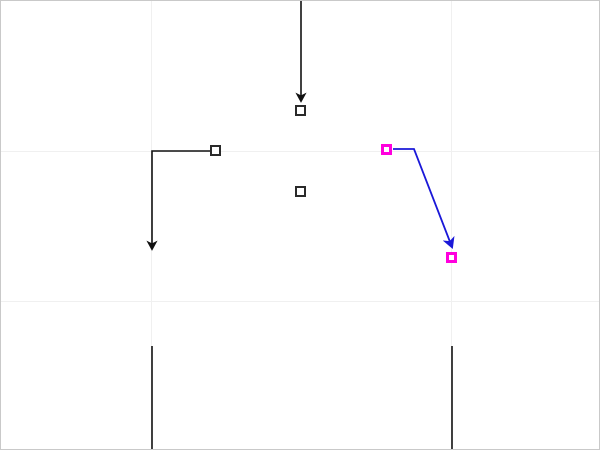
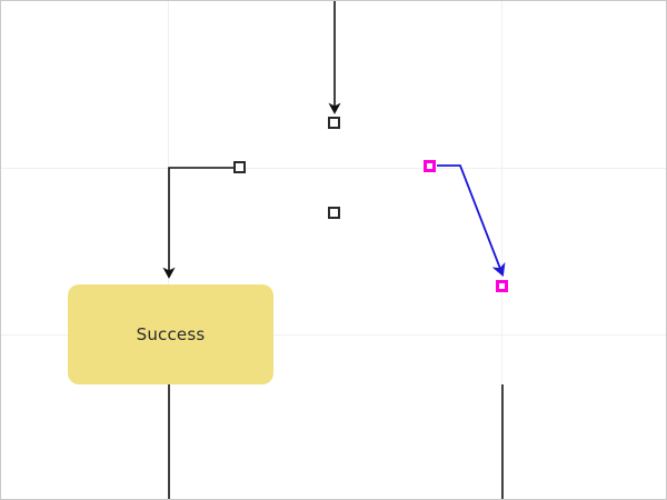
+ Success
